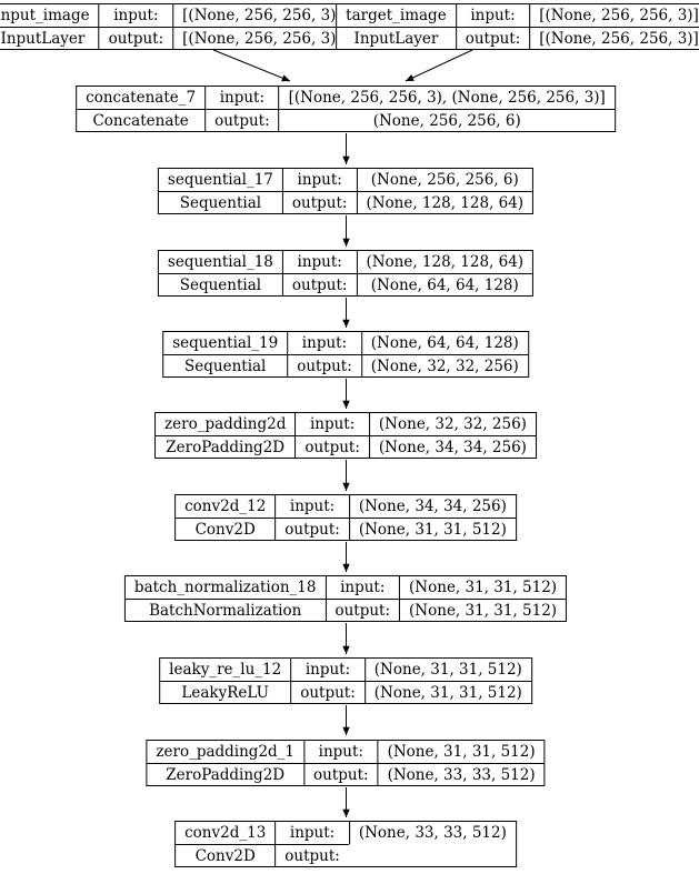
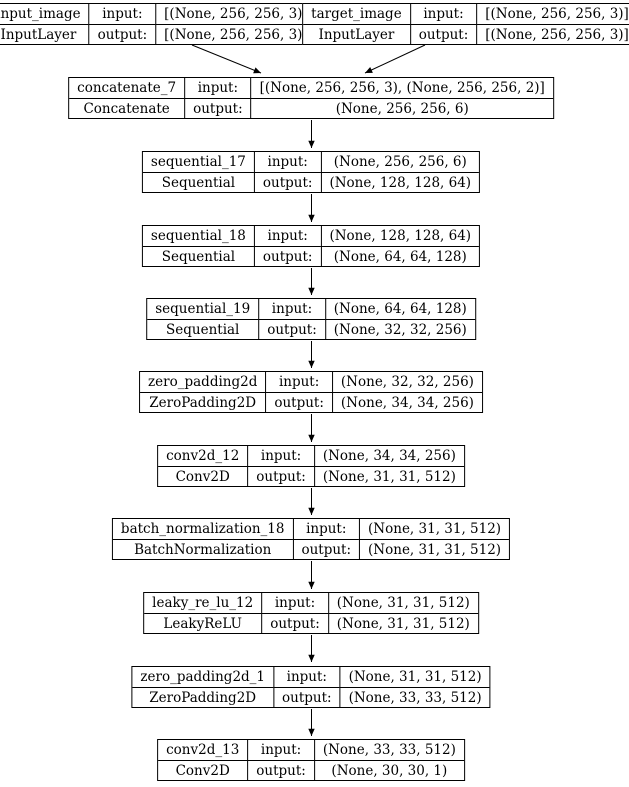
  nput_image
  InputLayer
  input:
  output:
  [(None, 256, 256, 3)
  [(None, 256, 256, 3)
  target_image
  InputLayer
  input:
  output:
  [(None, 256, 256, 3)]
  [(None, 256, 256, 3)]
  concatenate_7
  Concatenate
  input:
  output:
- [(None, 256, 256, 3), (None, 256, 256, 3)]
+ [(None, 256, 256, 3), (None, 256, 256, 2)]
  (None, 256, 256, 6)
  sequential_17
  Sequential
  input:
  output:
  (None, 256, 256, 6)
  (None, 128, 128, 64)
  sequential_18
  Sequential
  input:
  output:
  (None, 128, 128, 64)
  (None, 64, 64, 128)
  sequential_19
  Sequential
  input:
  output:
  (None, 64, 64, 128)
  (None, 32, 32, 256)
  zero_padding2d
  ZeroPadding2D
  input:
  output:
  (None, 32, 32, 256)
  (None, 34, 34, 256)
  conv2d_12
  Conv2D
  input:
  output:
  (None, 34, 34, 256)
  (None, 31, 31, 512)
  batch_normalization_18
  BatchNormalization
  input:
  output:
  (None, 31, 31, 512)
  (None, 31, 31, 512)
  leaky_re_lu_12
  LeakyReLU
  input:
  output:
  (None, 31, 31, 512)
  (None, 31, 31, 512)
  zero_padding2d_1
  ZeroPadding2D
  input:
  output:
  (None, 31, 31, 512)
  (None, 33, 33, 512)
  conv2d_13
  Conv2D
  input:
  output:
  (None, 33, 33, 512)
+ (None, 30, 30, 1)
